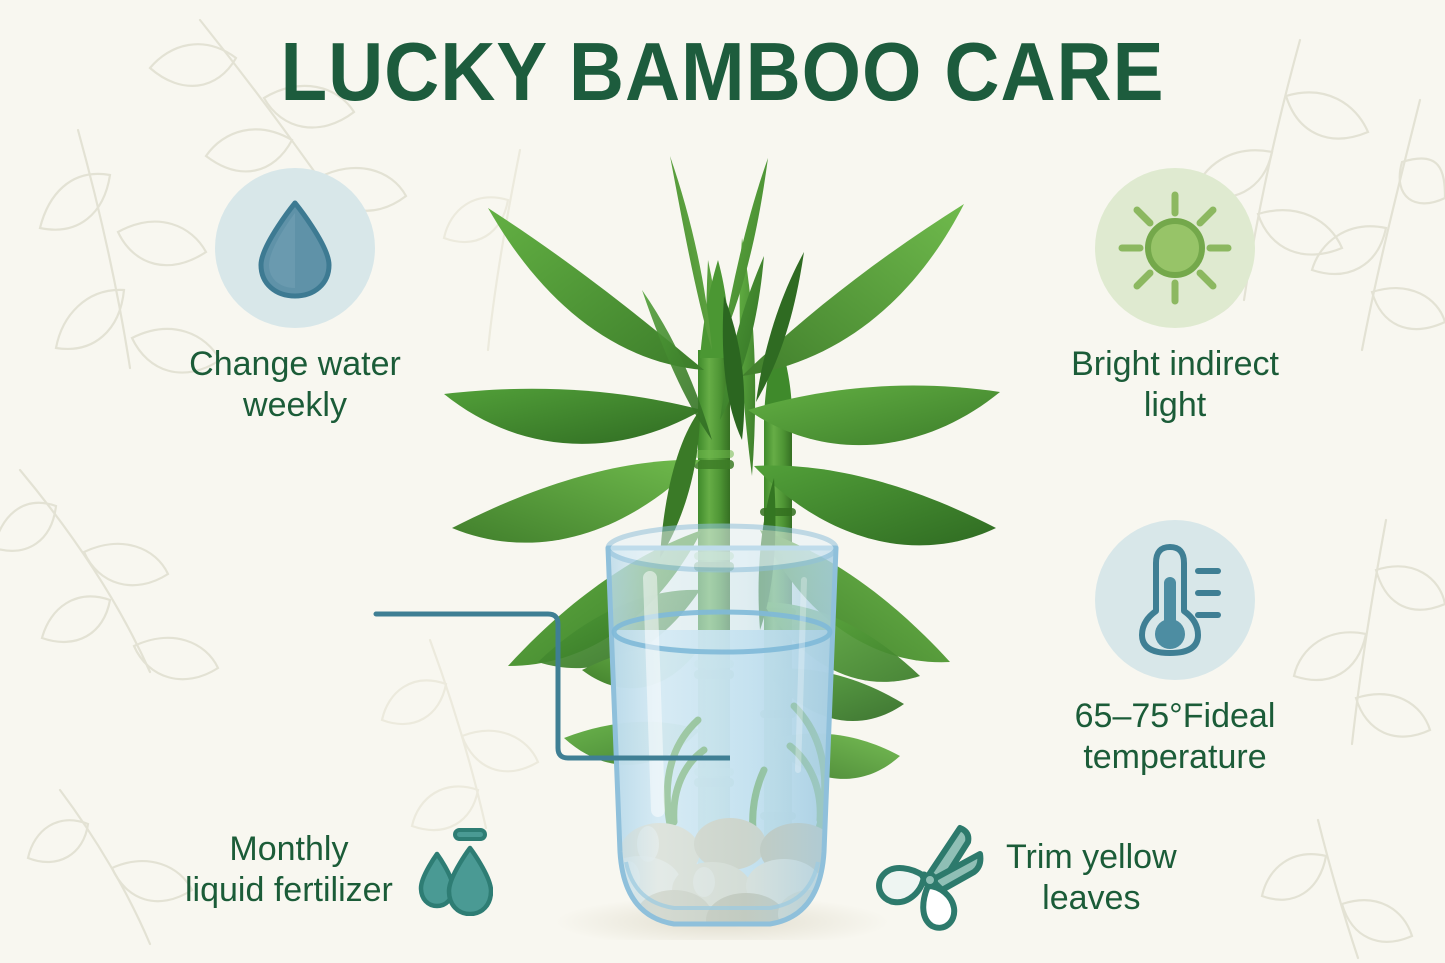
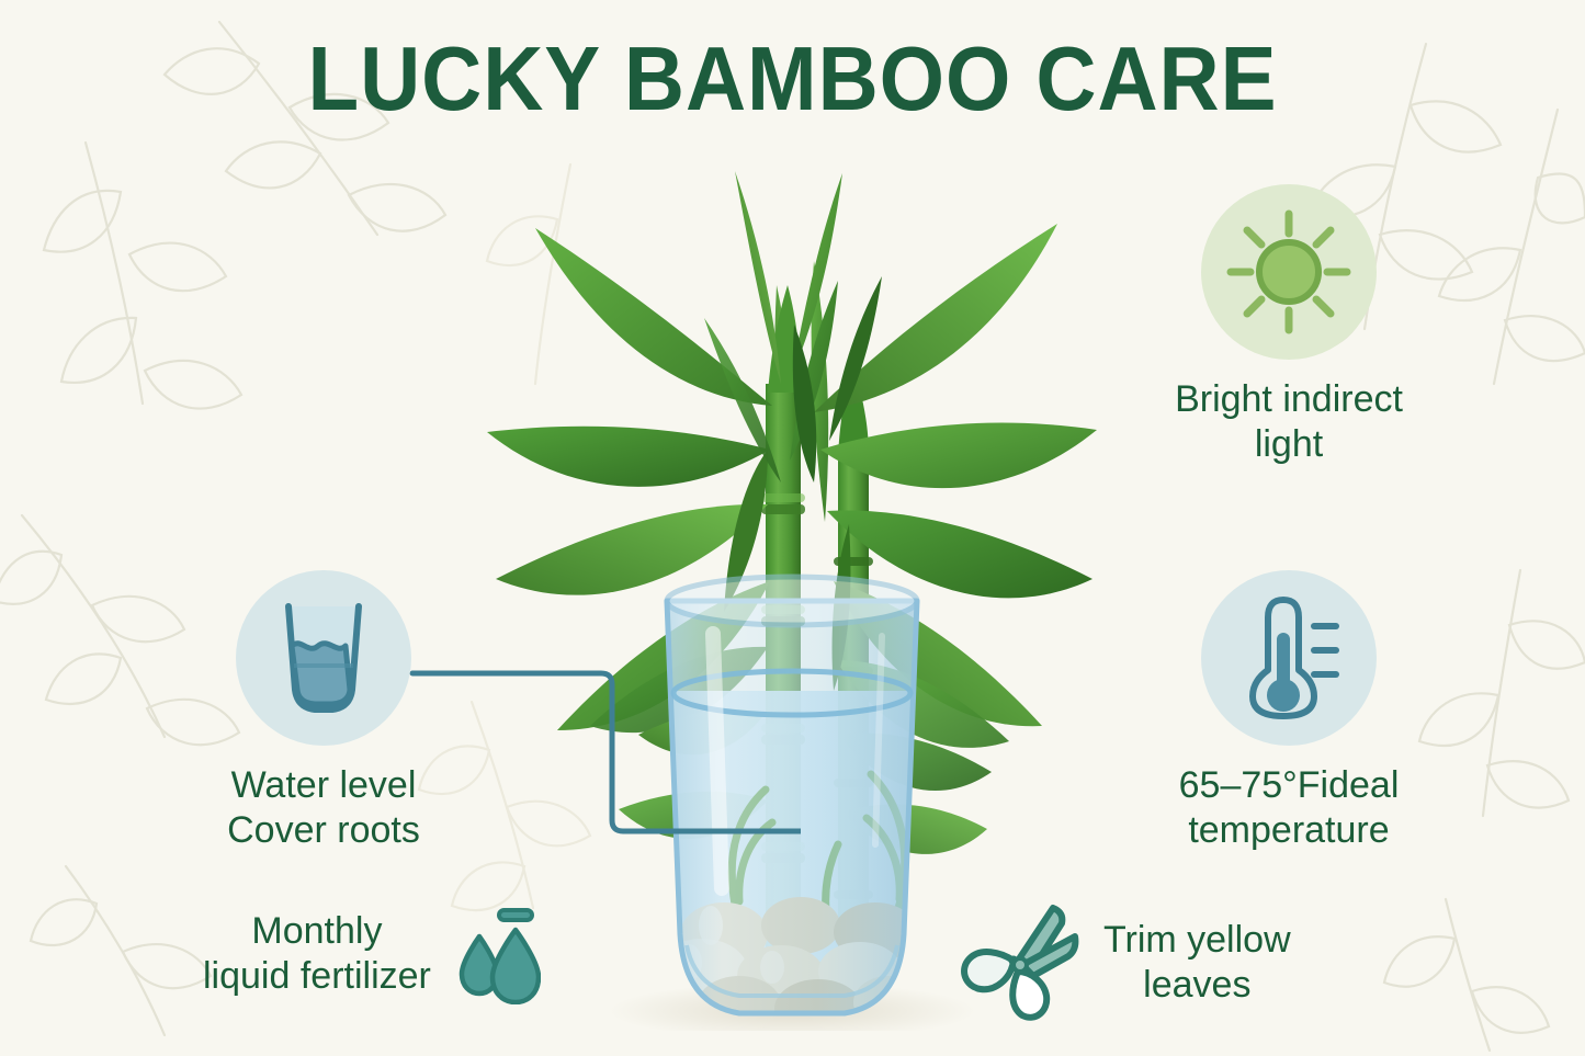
  LUCKY BAMBOO CARE
- Change water
- weekly
  Bright indirect
  light
+ Water level
+ Cover roots
  65–75°Fideal
  temperature
  Monthly
  liquid fertilizer
  Trim yellow
  leaves
